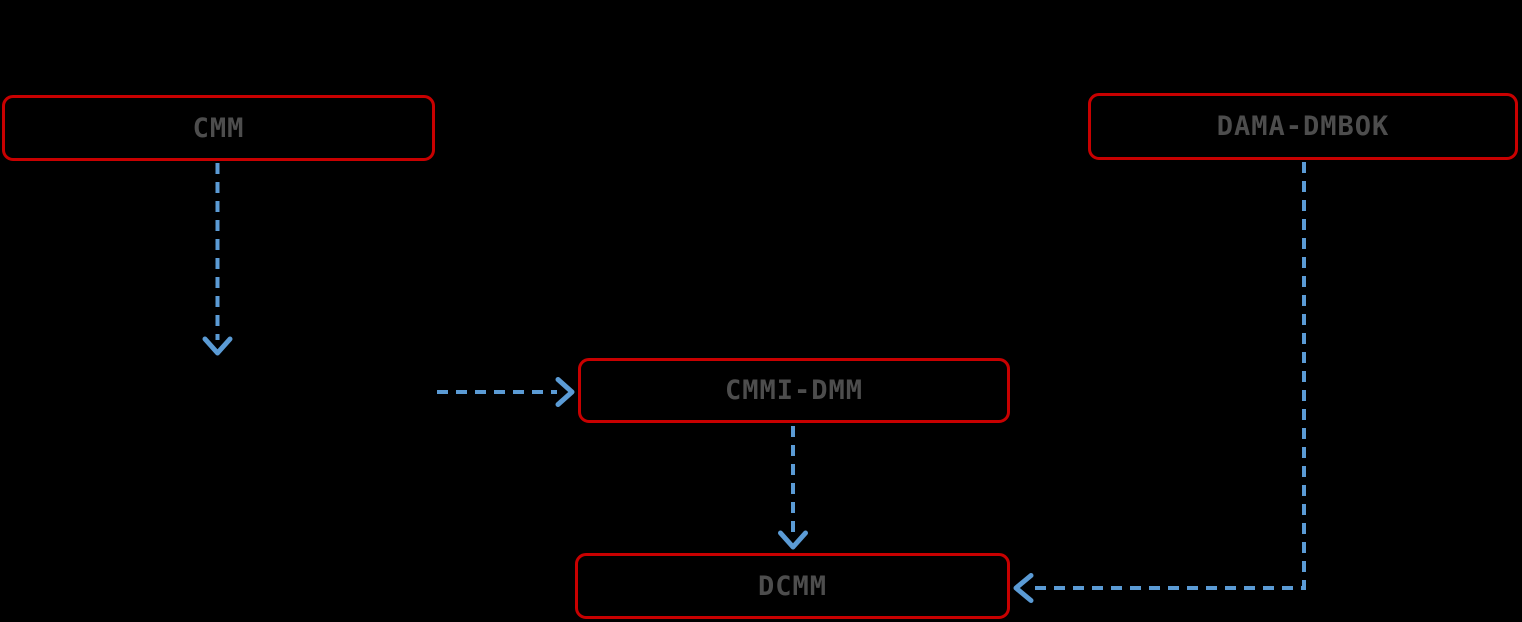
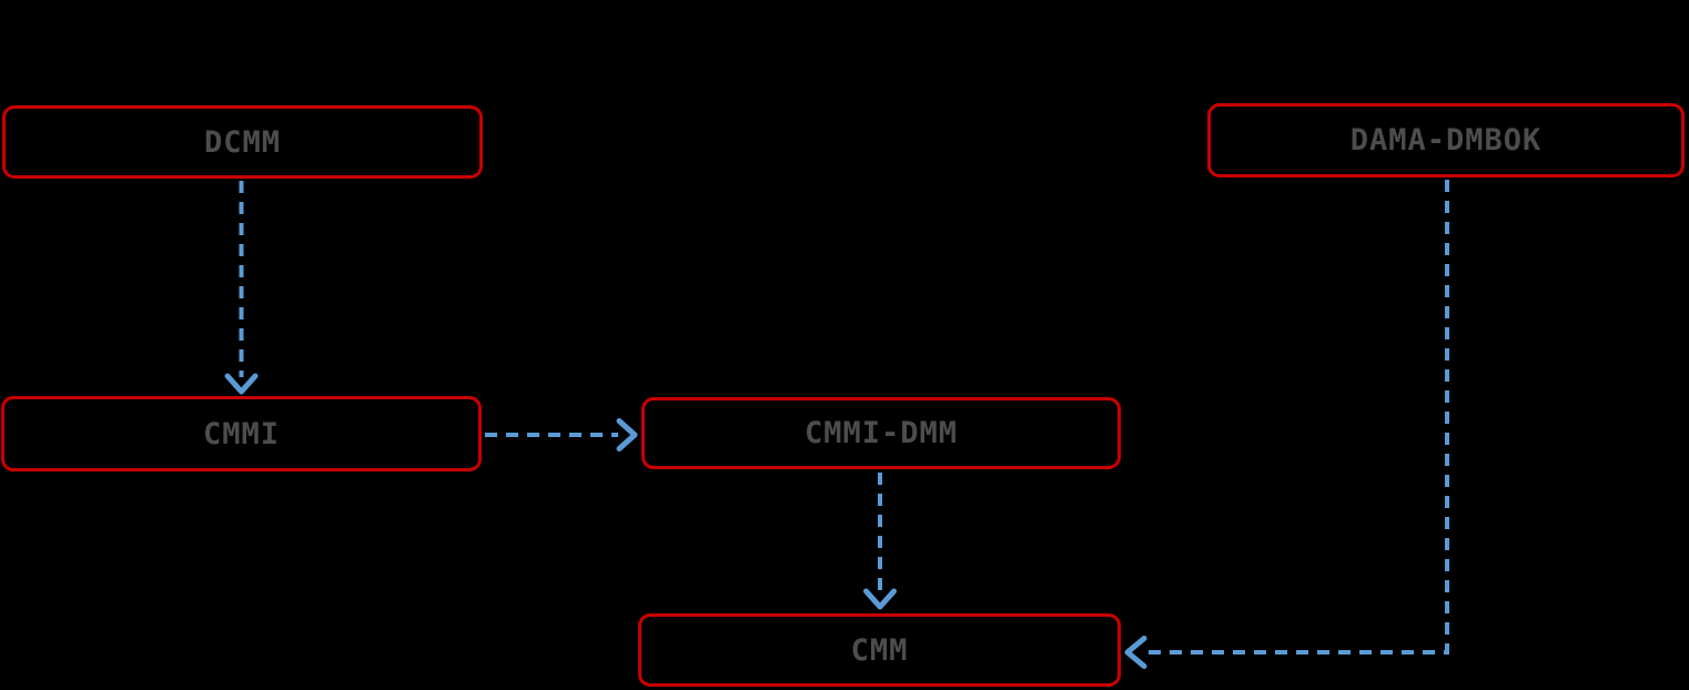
- CMM
+ DCMM
  DAMA-DMBOK
+ CMMI
  CMMI-DMM
- DCMM
+ CMM
